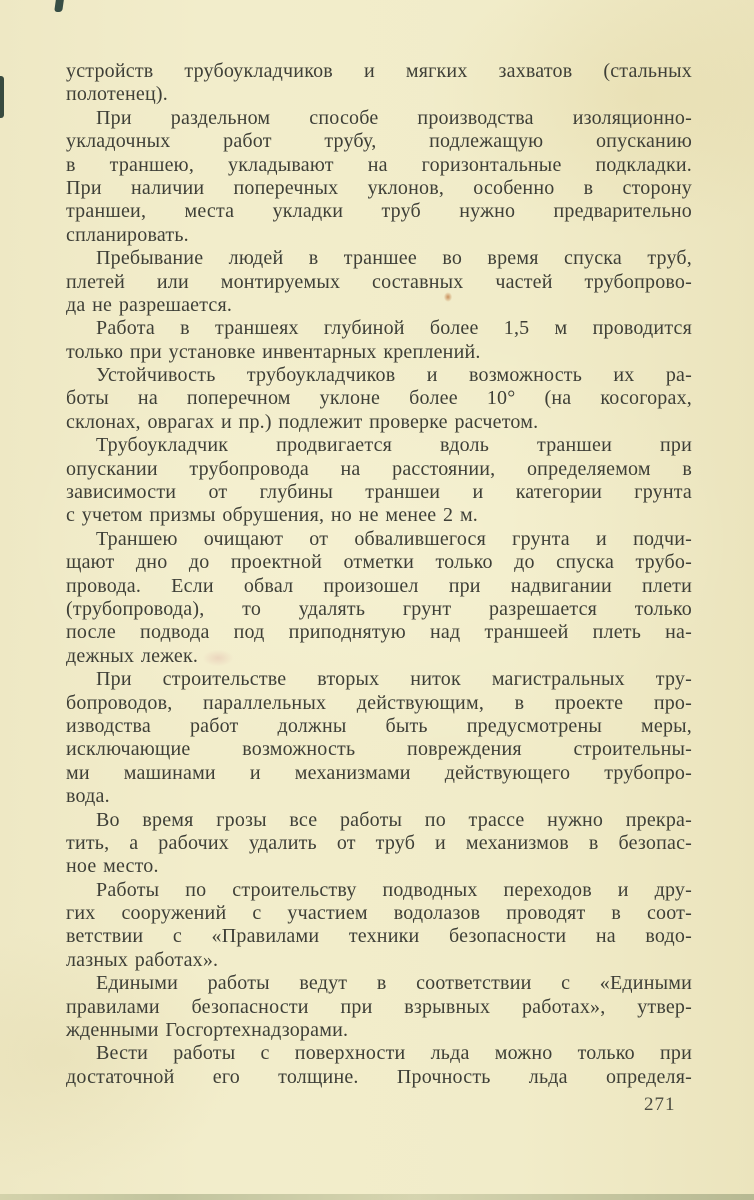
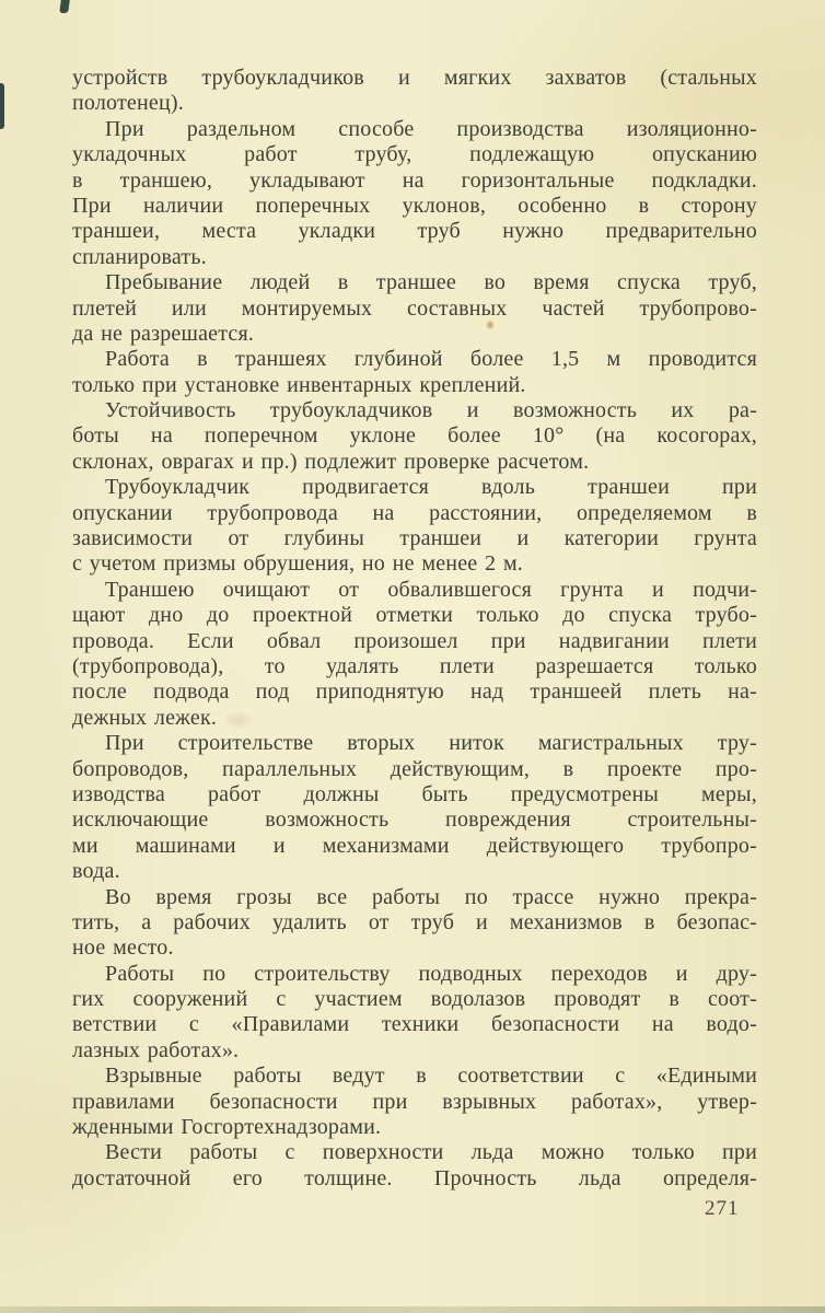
  устройств трубоукладчиков и мягких захватов (стальных
  полотенец).
  При раздельном способе производства изоляционно-
  укладочных работ трубу, подлежащую опусканию
  в траншею, укладывают на горизонтальные подкладки.
  При наличии поперечных уклонов, особенно в сторону
  траншеи, места укладки труб нужно предварительно
  спланировать.
  Пребывание людей в траншее во время спуска труб,
  плетей или монтируемых составных частей трубопрово-
  да не разрешается.
  Работа в траншеях глубиной более 1,5 м проводится
  только при установке инвентарных креплений.
  Устойчивость трубоукладчиков и возможность их ра-
  боты на поперечном уклоне более 10° (на косогорах,
  склонах, оврагах и пр.) подлежит проверке расчетом.
  Трубоукладчик продвигается вдоль траншеи при
  опускании трубопровода на расстоянии, определяемом в
  зависимости от глубины траншеи и категории грунта
  с учетом призмы обрушения, но не менее 2 м.
  Траншею очищают от обвалившегося грунта и подчи-
  щают дно до проектной отметки только до спуска трубо-
  провода. Если обвал произошел при надвигании плети
- (трубопровода), то удалять грунт разрешается только
+ (трубопровода), то удалять плети разрешается только
  после подвода под приподнятую над траншеей плеть на-
  дежных лежек.
  При строительстве вторых ниток магистральных тру-
  бопроводов, параллельных действующим, в проекте про-
  изводства работ должны быть предусмотрены меры,
  исключающие возможность повреждения строительны-
  ми машинами и механизмами действующего трубопро-
  вода.
  Во время грозы все работы по трассе нужно прекра-
  тить, а рабочих удалить от труб и механизмов в безопас-
  ное место.
  Работы по строительству подводных переходов и дру-
  гих сооружений с участием водолазов проводят в соот-
  ветствии с «Правилами техники безопасности на водо-
  лазных работах».
- Едиными работы ведут в соответствии с «Едиными
+ Взрывные работы ведут в соответствии с «Едиными
  правилами безопасности при взрывных работах», утвер-
  жденными Госгортехнадзорами.
  Вести работы с поверхности льда можно только при
  достаточной его толщине. Прочность льда определя-
  271
